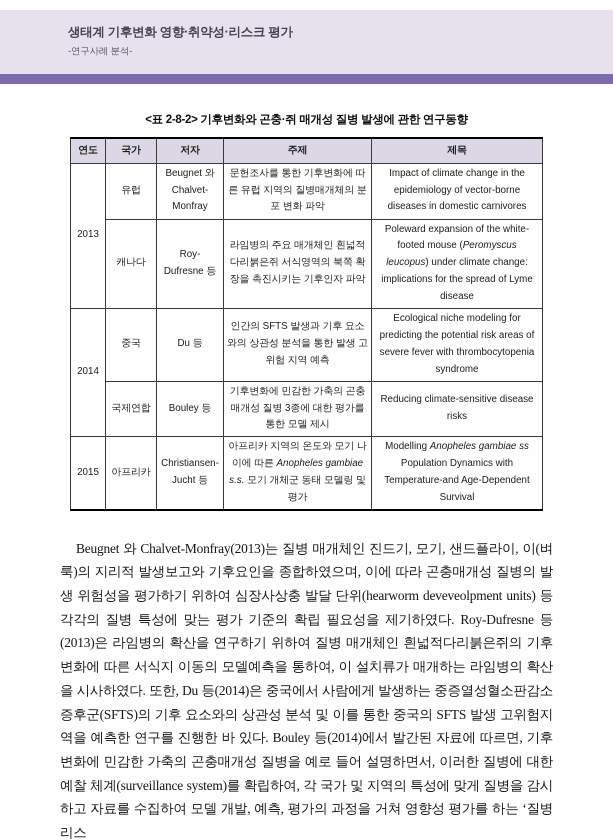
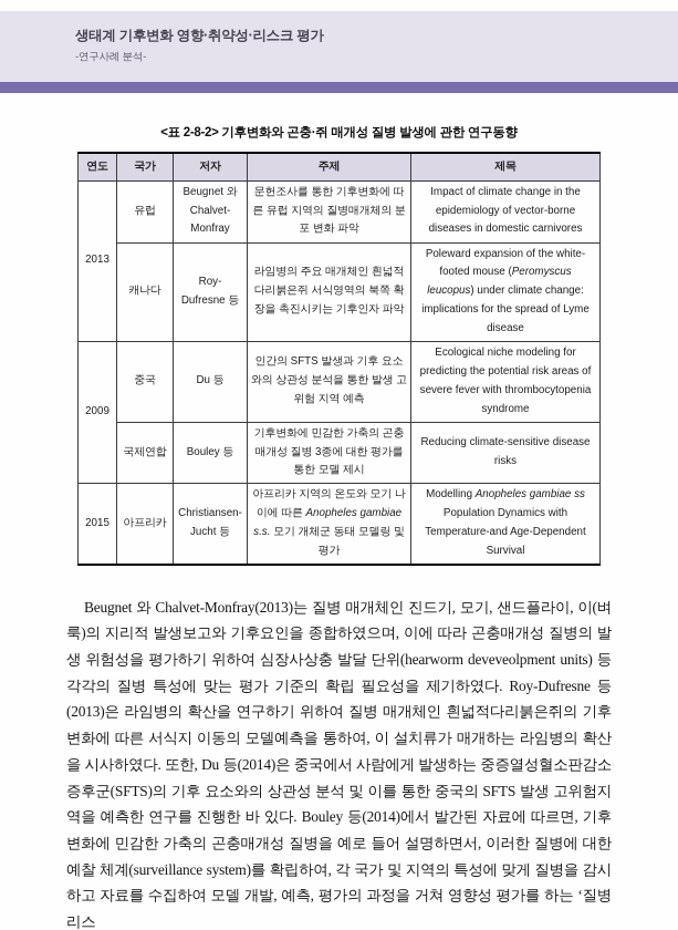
  생태계 기후변화 영향·취약성·리스크 평가
  -연구사례 분석-
  <표 2-8-2> 기후변화와 곤충·쥐 매개성 질병 발생에 관한 연구동향
  연도	국가	저자	주제	제목
  2013	유럽	Beugnet 와 Chalvet-Monfray	문헌조사를 통한 기후변화에 따른 유럽 지역의 질병매개체의 분포 변화 파악	Impact of climate change in the epidemiology of vector-borne diseases in domestic carnivores
  캐나다	Roy-Dufresne 등	라임병의 주요 매개체인 흰넓적다리붉은쥐 서식영역의 북쪽 확장을 촉진시키는 기후인자 파악	Poleward expansion of the white-footed mouse (Peromyscus leucopus) under climate change: implications for the spread of Lyme disease
- 2014	중국	Du 등	인간의 SFTS 발생과 기후 요소와의 상관성 분석을 통한 발생 고위험 지역 예측	Ecological niche modeling for predicting the potential risk areas of severe fever with thrombocytopenia syndrome
+ 2009	중국	Du 등	인간의 SFTS 발생과 기후 요소와의 상관성 분석을 통한 발생 고위험 지역 예측	Ecological niche modeling for predicting the potential risk areas of severe fever with thrombocytopenia syndrome
  국제연합	Bouley 등	기후변화에 민감한 가축의 곤충매개성 질병 3종에 대한 평가를 통한 모델 제시	Reducing climate-sensitive disease risks
  2015	아프리카	Christiansen-Jucht 등	아프리카 지역의 온도와 모기 나이에 따른 Anopheles gambiae s.s. 모기 개체군 동태 모델링 및 평가	Modelling Anopheles gambiae ss Population Dynamics with Temperature-and Age-Dependent Survival
  Beugnet 와 Chalvet-Monfray(2013)는 질병 매개체인 진드기, 모기, 샌드플라이, 이(벼룩)의 지리적 발생보고와 기후요인을 종합하였으며, 이에 따라 곤충매개성 질병의 발생 위험성을 평가하기 위하여 심장사상충 발달 단위(hearworm deveveolpment units) 등 각각의 질병 특성에 맞는 평가 기준의 확립 필요성을 제기하였다. Roy-Dufresne 등(2013)은 라임병의 확산을 연구하기 위하여 질병 매개체인 흰넓적다리붉은쥐의 기후변화에 따른 서식지 이동의 모델예측을 통하여, 이 설치류가 매개하는 라임병의 확산을 시사하였다. 또한, Du 등(2014)은 중국에서 사람에게 발생하는 중증열성혈소판감소증후군(SFTS)의 기후 요소와의 상관성 분석 및 이를 통한 중국의 SFTS 발생 고위험지역을 예측한 연구를 진행한 바 있다. Bouley 등(2014)에서 발간된 자료에 따르면, 기후변화에 민감한 가축의 곤충매개성 질병을 예로 들어 설명하면서, 이러한 질병에 대한 예찰 체계(surveillance system)를 확립하여, 각 국가 및 지역의 특성에 맞게 질병을 감시하고 자료를 수집하여 모델 개발, 예측, 평가의 과정을 거쳐 영향성 평가를 하는 ‘질병 리스
